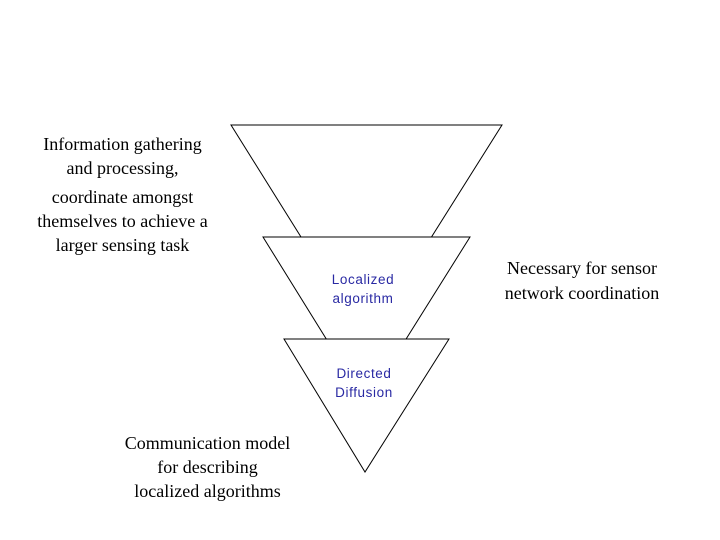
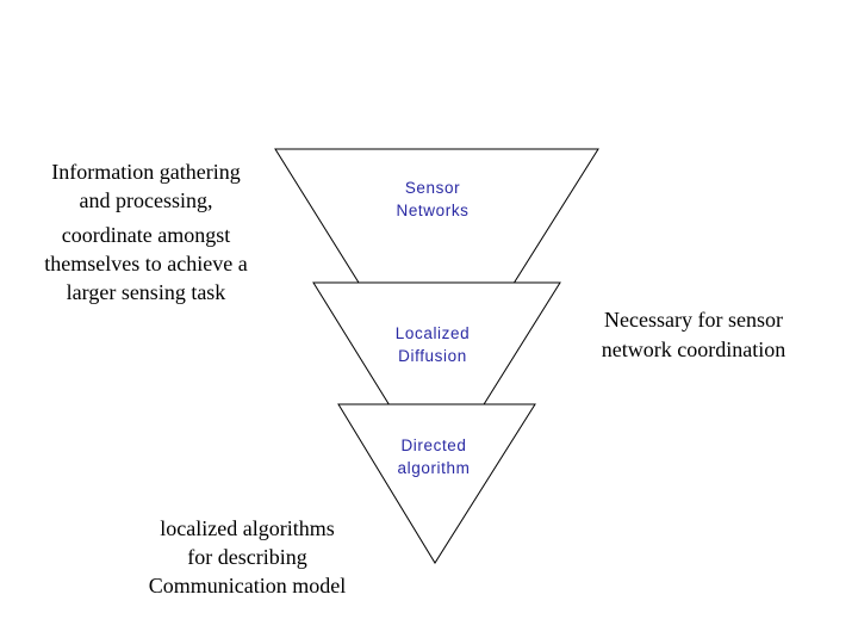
+ Sensor
+ Networks
  Localized
- algorithm
+ Diffusion
  Directed
- Diffusion
+ algorithm
  Information gathering
  and processing,
  coordinate amongst
  themselves to achieve a
  larger sensing task
  Necessary for sensor
  network coordination
- Communication model
+ localized algorithms
  for describing
- localized algorithms
+ Communication model
